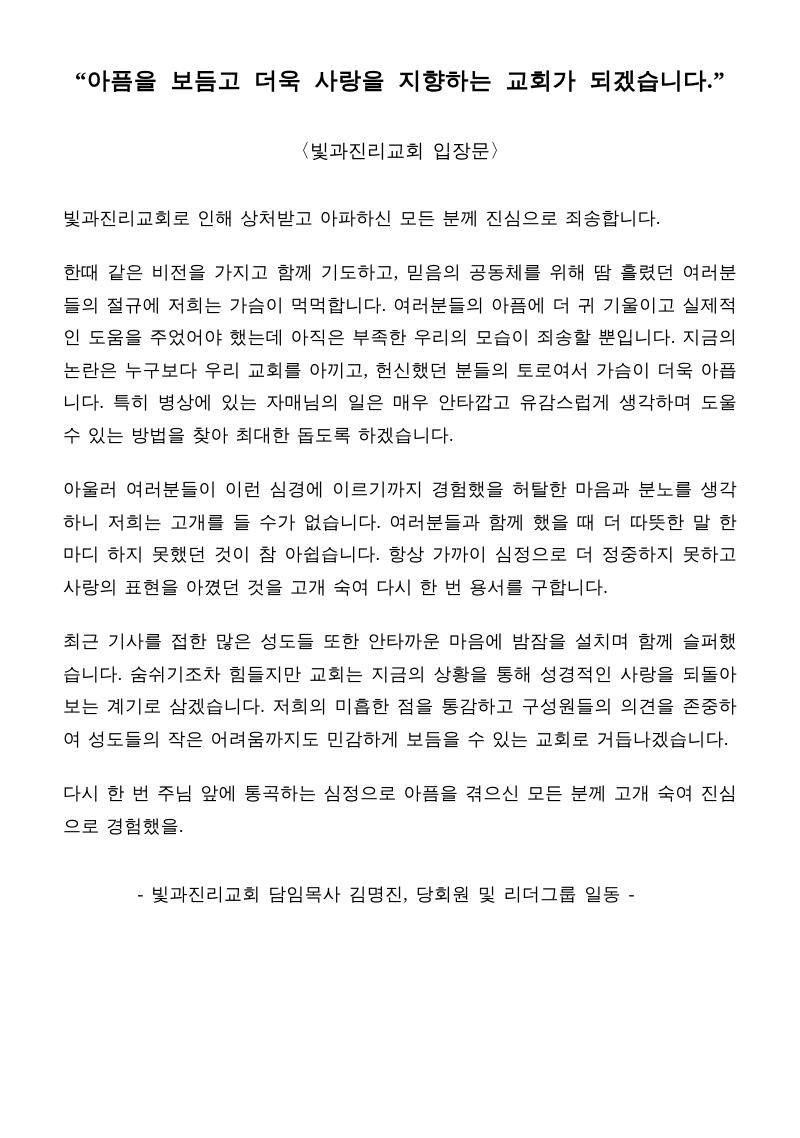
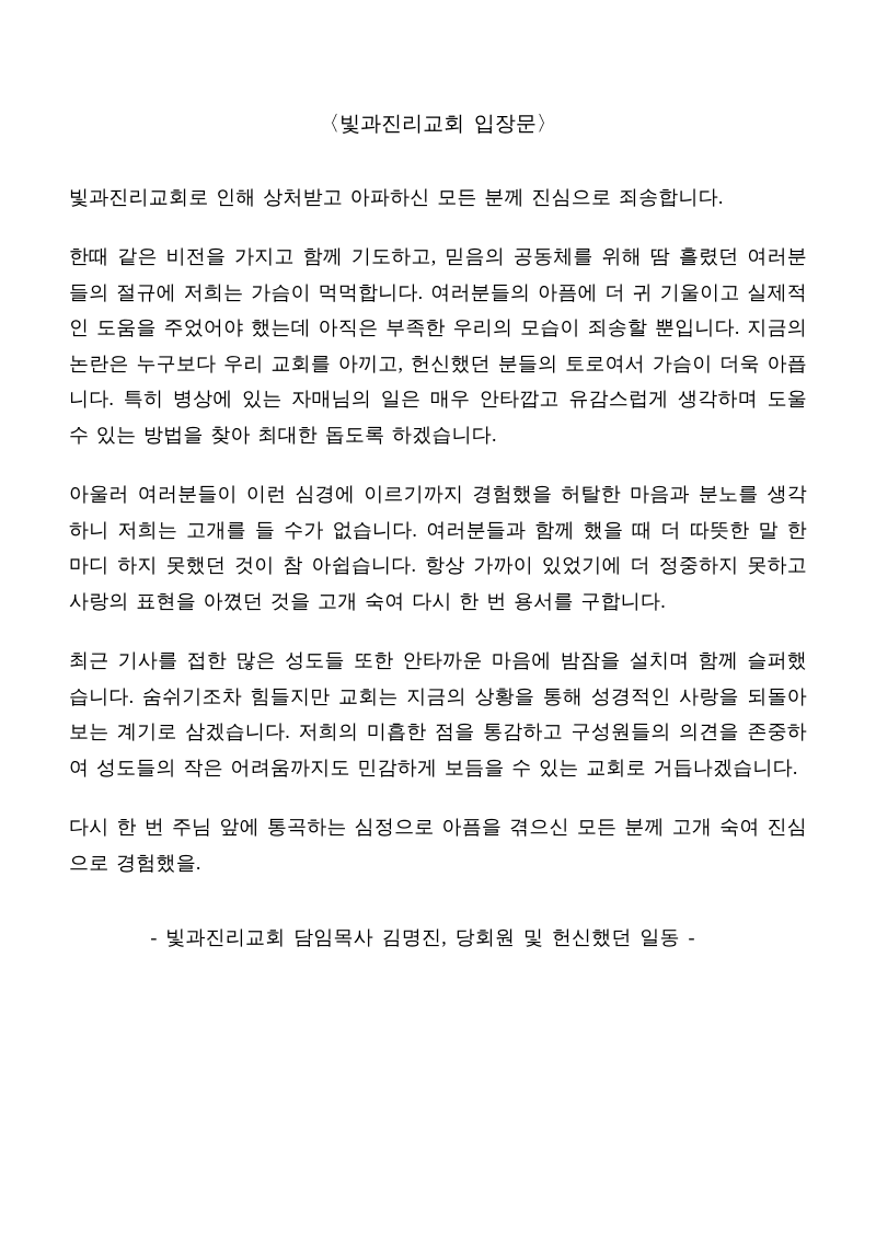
- “아픔을 보듬고 더욱 사랑을 지향하는 교회가 되겠습니다.”
  〈빛과진리교회 입장문〉
  빛과진리교회로 인해 상처받고 아파하신 모든 분께 진심으로 죄송합니다.
  한때 같은 비전을 가지고 함께 기도하고, 믿음의 공동체를 위해 땀 흘렸던 여러분들의 절규에 저희는 가슴이 먹먹합니다. 여러분들의 아픔에 더 귀 기울이고 실제적인 도움을 주었어야 했는데 아직은 부족한 우리의 모습이 죄송할 뿐입니다. 지금의 논란은 누구보다 우리 교회를 아끼고, 헌신했던 분들의 토로여서 가슴이 더욱 아픕니다. 특히 병상에 있는 자매님의 일은 매우 안타깝고 유감스럽게 생각하며 도울 수 있는 방법을 찾아 최대한 돕도록 하겠습니다.
- 아울러 여러분들이 이런 심경에 이르기까지 경험했을 허탈한 마음과 분노를 생각하니 저희는 고개를 들 수가 없습니다. 여러분들과 함께 했을 때 더 따뜻한 말 한마디 하지 못했던 것이 참 아쉽습니다. 항상 가까이 심정으로 더 정중하지 못하고 사랑의 표현을 아꼈던 것을 고개 숙여 다시 한 번 용서를 구합니다.
+ 아울러 여러분들이 이런 심경에 이르기까지 경험했을 허탈한 마음과 분노를 생각하니 저희는 고개를 들 수가 없습니다. 여러분들과 함께 했을 때 더 따뜻한 말 한마디 하지 못했던 것이 참 아쉽습니다. 항상 가까이 있었기에 더 정중하지 못하고 사랑의 표현을 아꼈던 것을 고개 숙여 다시 한 번 용서를 구합니다.
  최근 기사를 접한 많은 성도들 또한 안타까운 마음에 밤잠을 설치며 함께 슬퍼했습니다. 숨쉬기조차 힘들지만 교회는 지금의 상황을 통해 성경적인 사랑을 되돌아보는 계기로 삼겠습니다. 저희의 미흡한 점을 통감하고 구성원들의 의견을 존중하여 성도들의 작은 어려움까지도 민감하게 보듬을 수 있는 교회로 거듭나겠습니다.
  다시 한 번 주님 앞에 통곡하는 심정으로 아픔을 겪으신 모든 분께 고개 숙여 진심으로 경험했을.
- - 빛과진리교회 담임목사 김명진, 당회원 및 리더그룹 일동 -
+ - 빛과진리교회 담임목사 김명진, 당회원 및 헌신했던 일동 -
